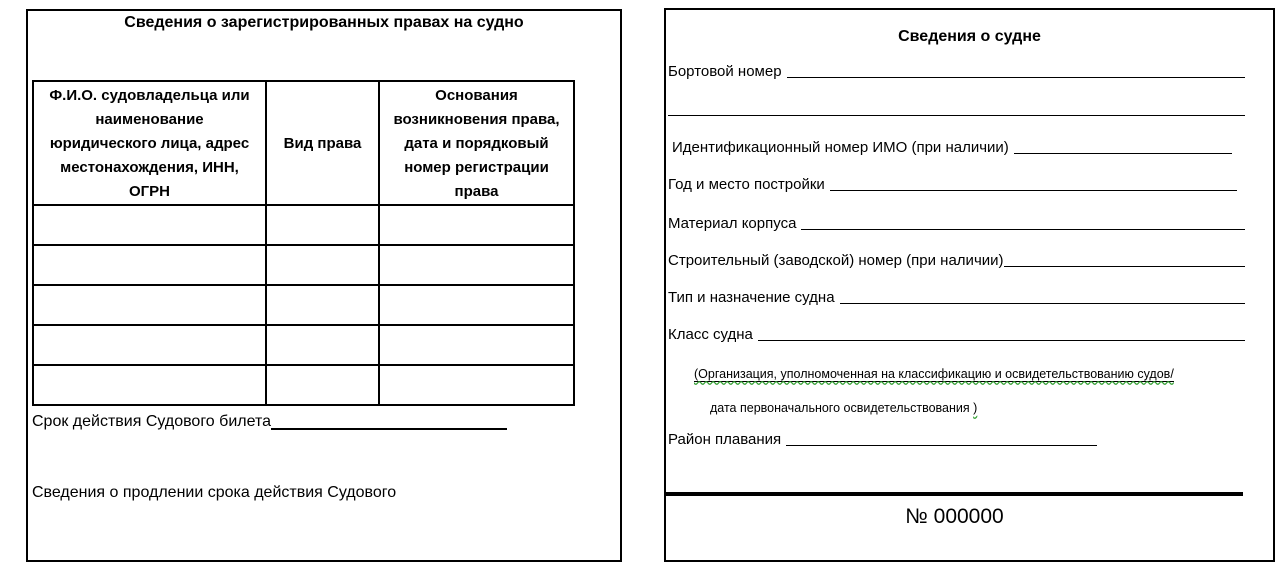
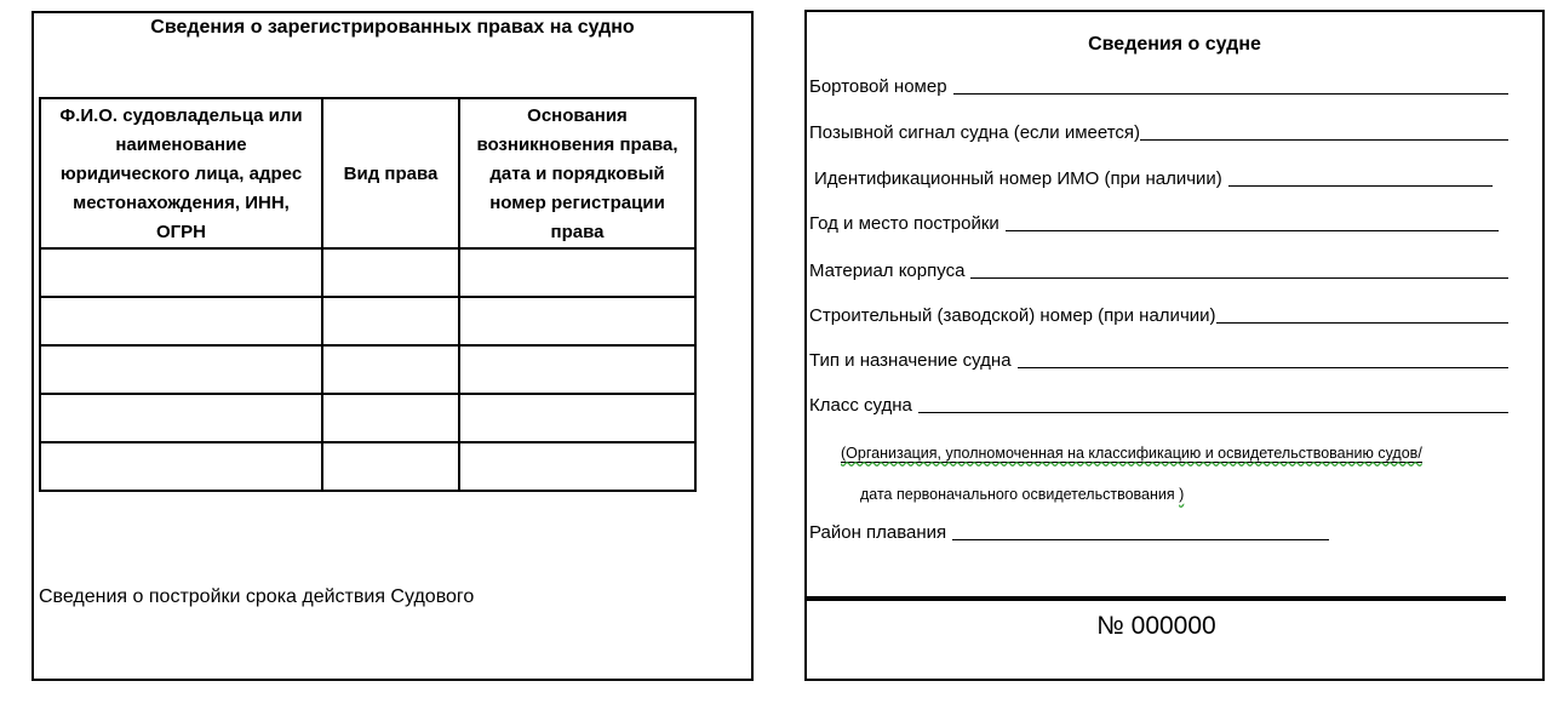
  Сведения о зарегистрированных правах на судно
  Ф.И.О. судовладельца или наименование юридического лица, адрес местонахождения, ИНН, ОГРН	Вид права	Основания возникновения права, дата и порядковый номер регистрации права
- Срок действия Судового билета
- Сведения о продлении срока действия Судового
+ Сведения о постройки срока действия Судового
  Сведения о судне
  Бортовой номер
+ Позывной сигнал судна (если имеется)
  Идентификационный номер ИМО (при наличии)
  Год и место постройки
  Материал корпуса
  Строительный (заводской) номер (при наличии)
  Тип и назначение судна
  Класс судна
  (Организация, уполномоченная на классификацию и освидетельствованию судов/
  дата первоначального освидетельствования )
  Район плавания
  № 000000
